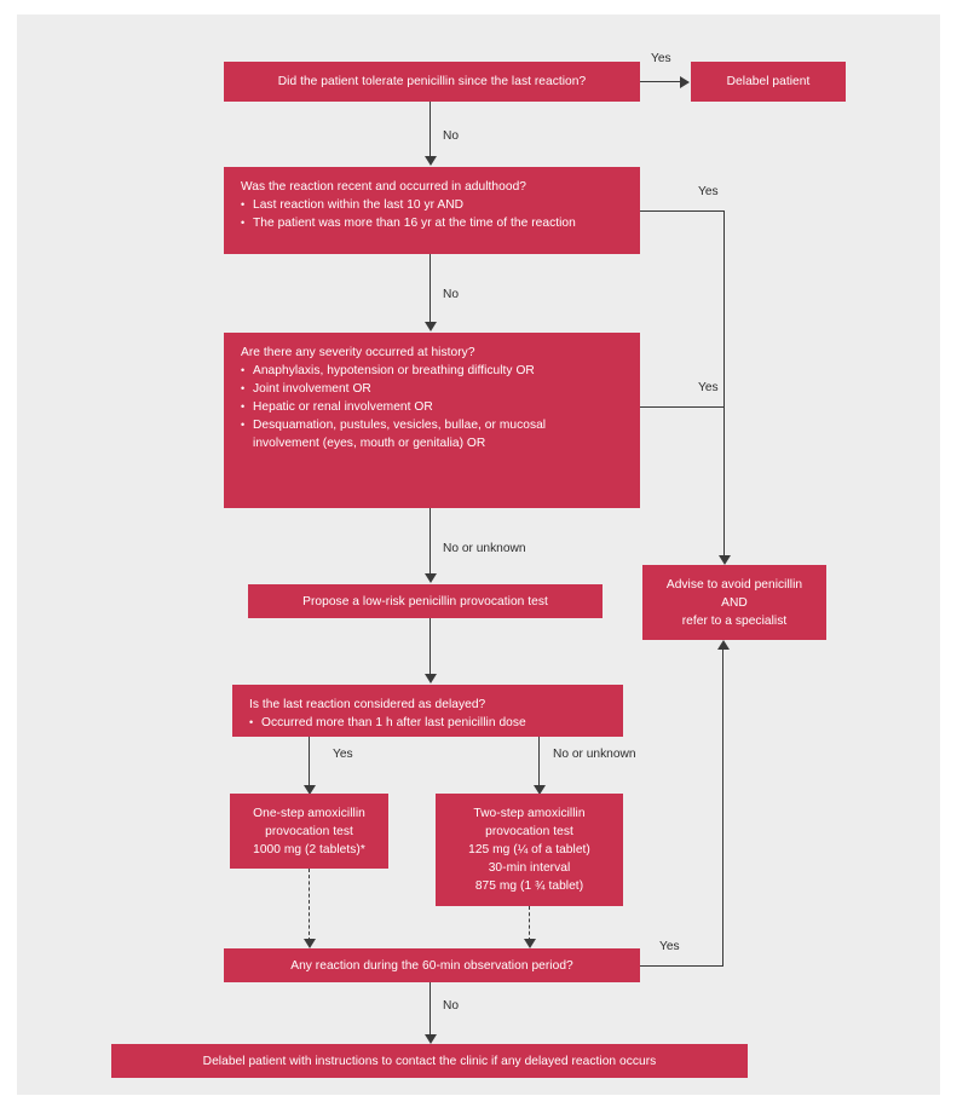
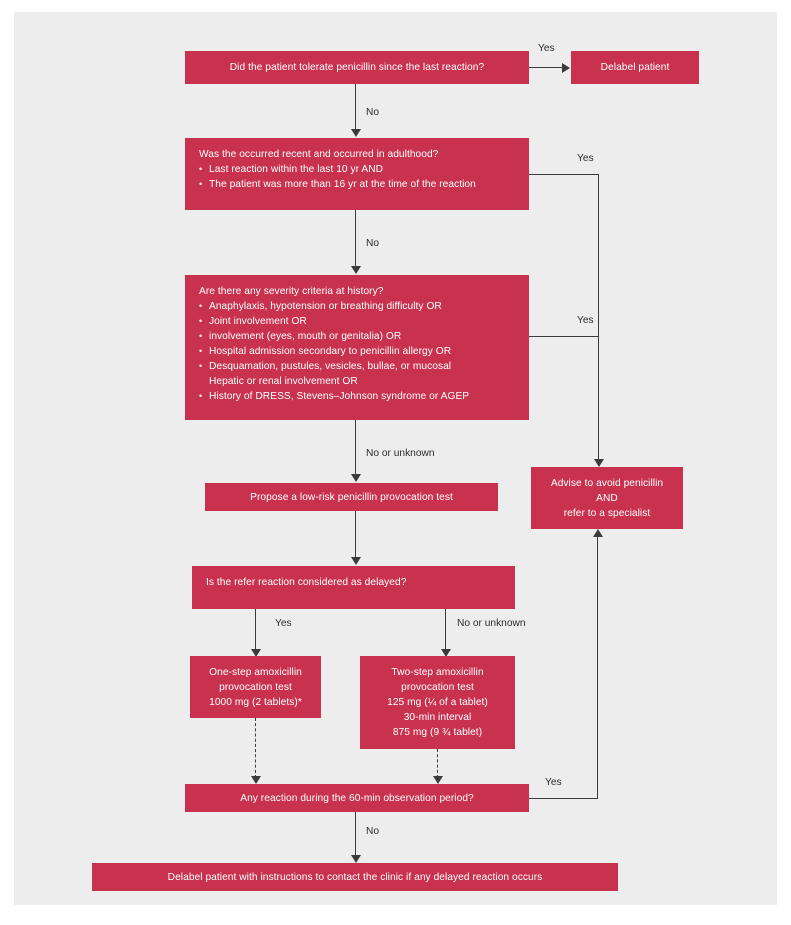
  Did the patient tolerate penicillin since the last reaction?
  Delabel patient
  Yes
  No
- Was the reaction recent and occurred in adulthood?
+ Was the occurred recent and occurred in adulthood?
  Last reaction within the last 10 yr AND
  The patient was more than 16 yr at the time of the reaction
  Yes
  No
- Are there any severity occurred at history?
+ Are there any severity criteria at history?
  Anaphylaxis, hypotension or breathing difficulty OR
  Joint involvement OR
- Hepatic or renal involvement OR
+ involvement (eyes, mouth or genitalia) OR
+ Hospital admission secondary to penicillin allergy OR
  Desquamation, pustules, vesicles, bullae, or mucosal
- involvement (eyes, mouth or genitalia) OR
+ Hepatic or renal involvement OR
+ History of DRESS, Stevens–Johnson syndrome or AGEP
  Yes
  No or unknown
  Propose a low-risk penicillin provocation test
  Advise to avoid penicillin
  AND
  refer to a specialist
- Is the last reaction considered as delayed?
+ Is the refer reaction considered as delayed?
- Occurred more than 1 h after last penicillin dose
  Yes
  No or unknown
  One-step amoxicillin
  provocation test
  1000 mg (2 tablets)*
  Two-step amoxicillin
  provocation test
  125 mg (¼ of a tablet)
  30-min interval
- 875 mg (1 ¾ tablet)
+ 875 mg (9 ¾ tablet)
  Any reaction during the 60-min observation period?
  Yes
  No
  Delabel patient with instructions to contact the clinic if any delayed reaction occurs
